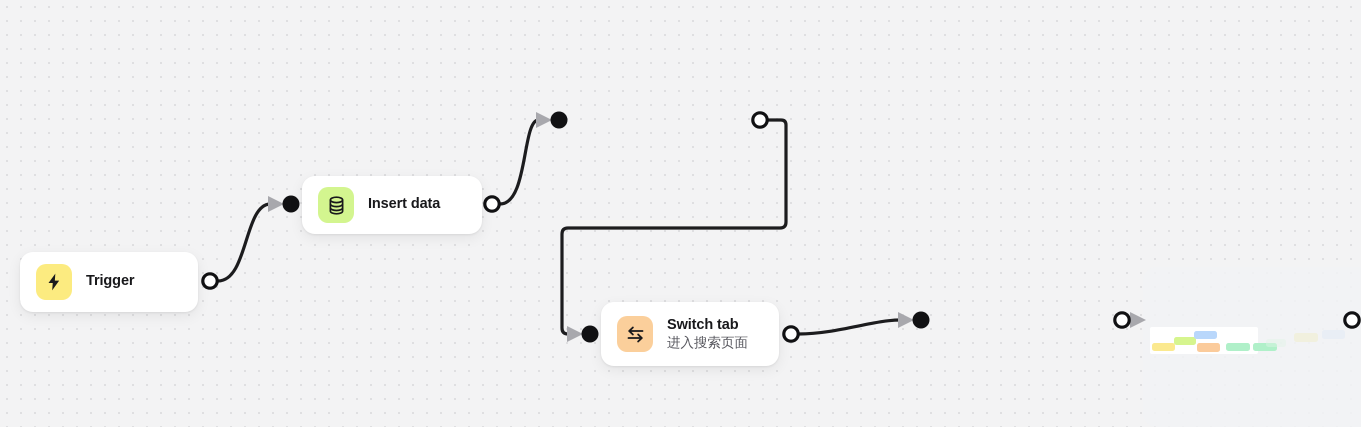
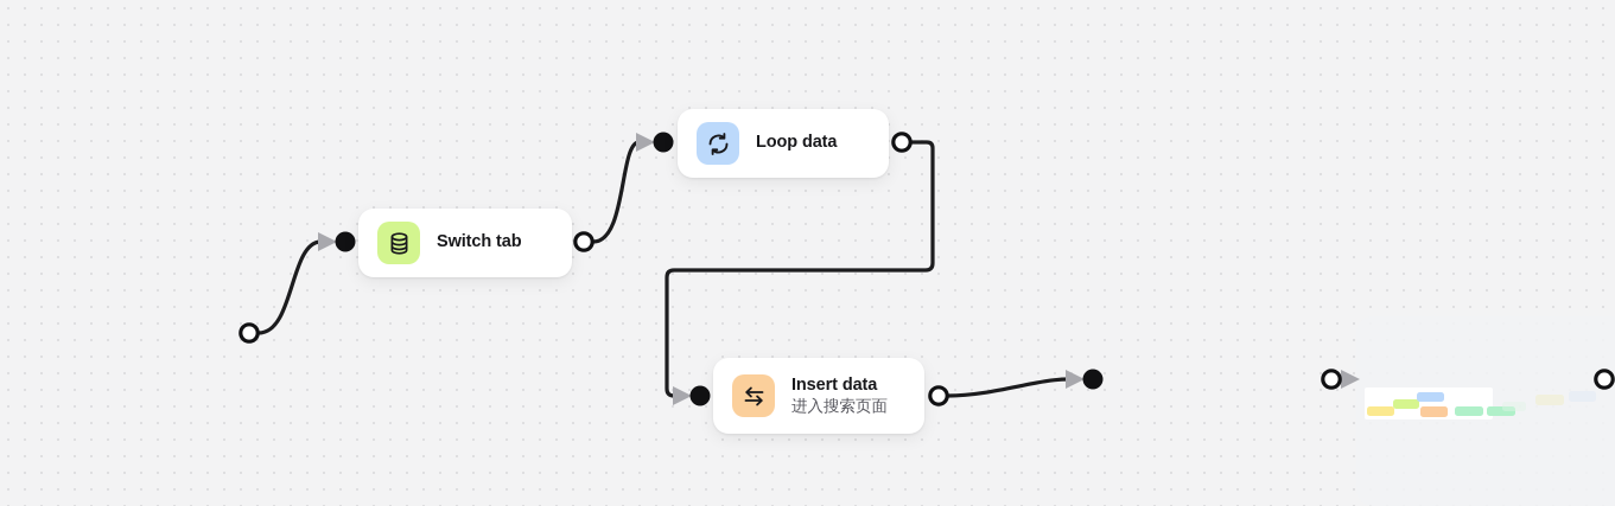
- Trigger
- Insert data
+ Switch tab
+ Loop data
- Switch tab
+ Insert data
  进入搜索页面
